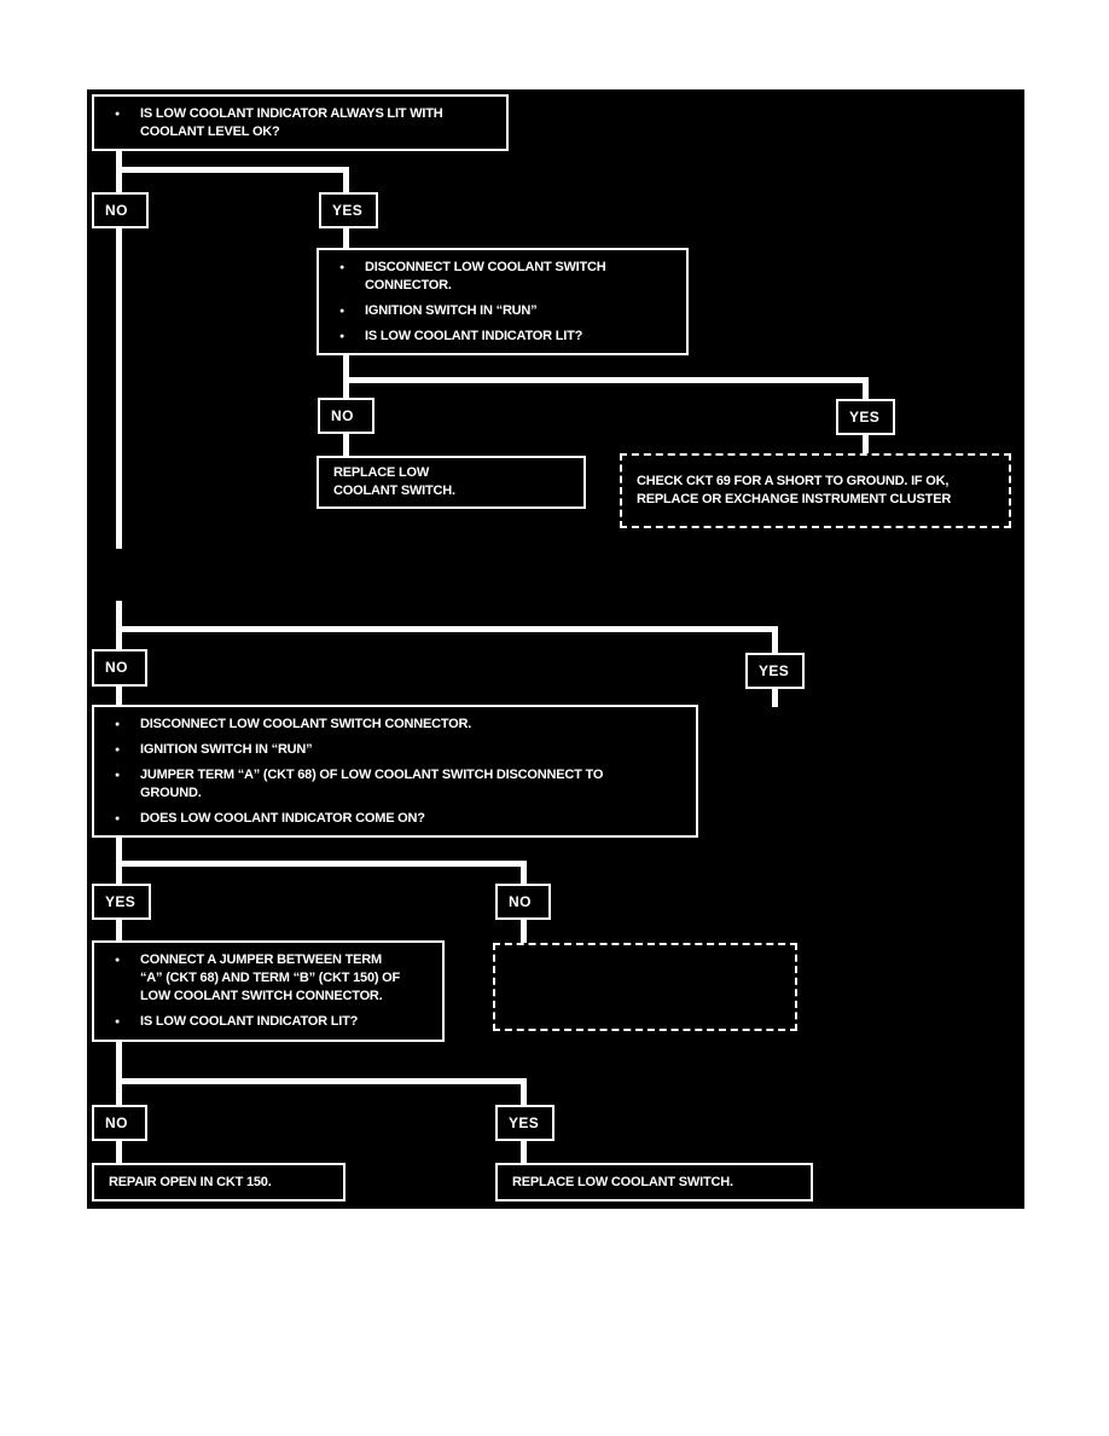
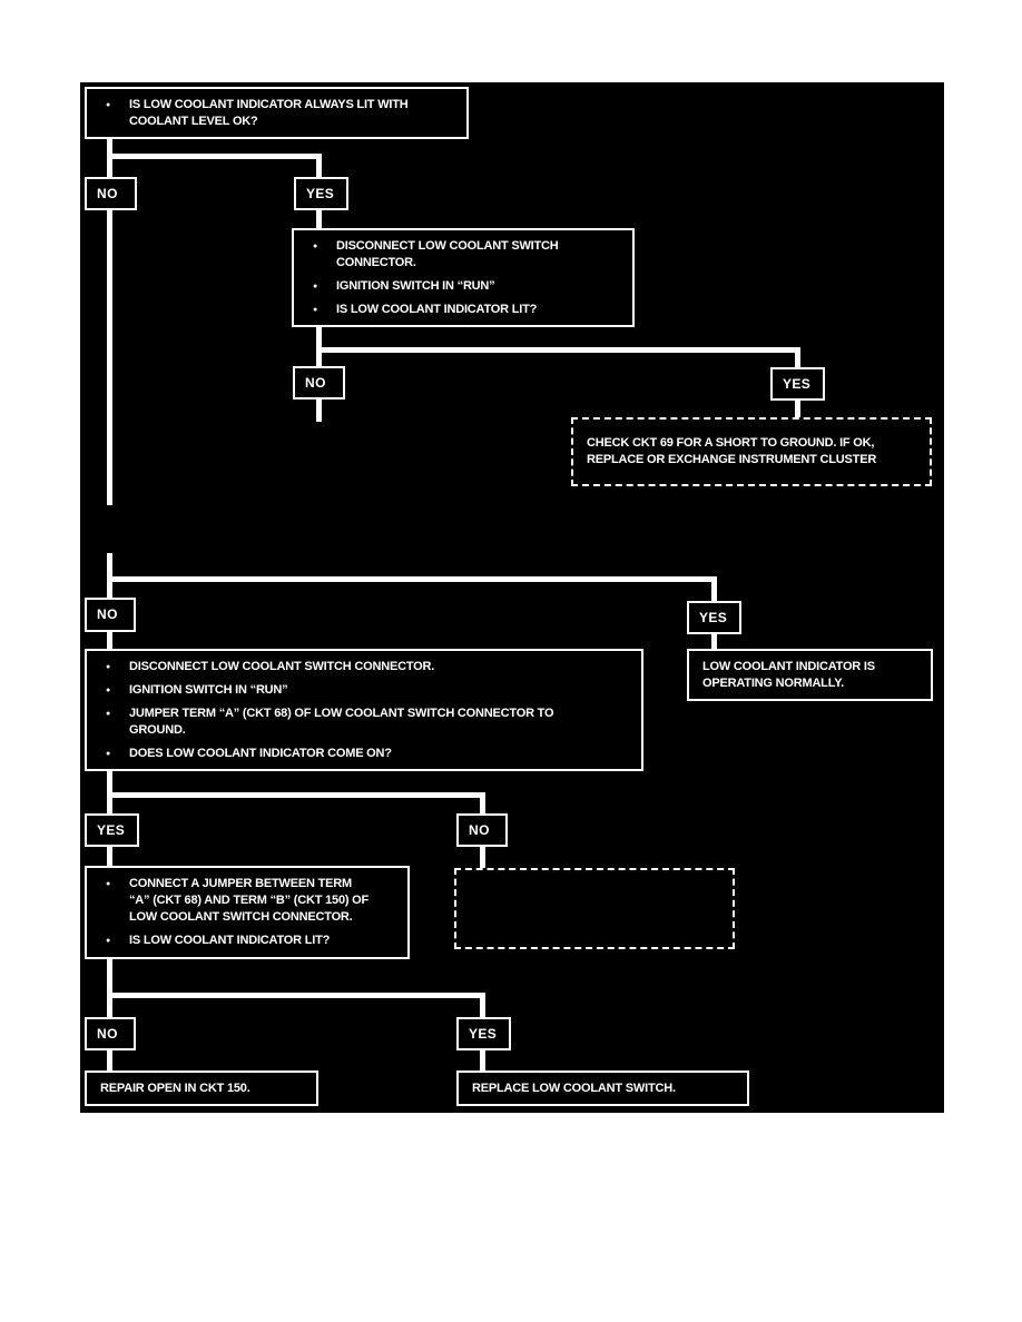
  IS LOW COOLANT INDICATOR ALWAYS LIT WITH
  COOLANT LEVEL OK?
  NO
  YES
  DISCONNECT LOW COOLANT SWITCH
  CONNECTOR.
  IGNITION SWITCH IN “RUN”
  IS LOW COOLANT INDICATOR LIT?
  NO
  YES
- REPLACE LOW
- COOLANT SWITCH.
  CHECK CKT 69 FOR A SHORT TO GROUND. IF OK,
  REPLACE OR EXCHANGE INSTRUMENT CLUSTER
  NO
  YES
  DISCONNECT LOW COOLANT SWITCH CONNECTOR.
  IGNITION SWITCH IN “RUN”
- JUMPER TERM “A” (CKT 68) OF LOW COOLANT SWITCH DISCONNECT TO
+ JUMPER TERM “A” (CKT 68) OF LOW COOLANT SWITCH CONNECTOR TO
  GROUND.
  DOES LOW COOLANT INDICATOR COME ON?
+ LOW COOLANT INDICATOR IS
+ OPERATING NORMALLY.
  YES
  NO
  CONNECT A JUMPER BETWEEN TERM
  “A” (CKT 68) AND TERM “B” (CKT 150) OF
  LOW COOLANT SWITCH CONNECTOR.
  IS LOW COOLANT INDICATOR LIT?
  NO
  YES
  REPAIR OPEN IN CKT 150.
  REPLACE LOW COOLANT SWITCH.
